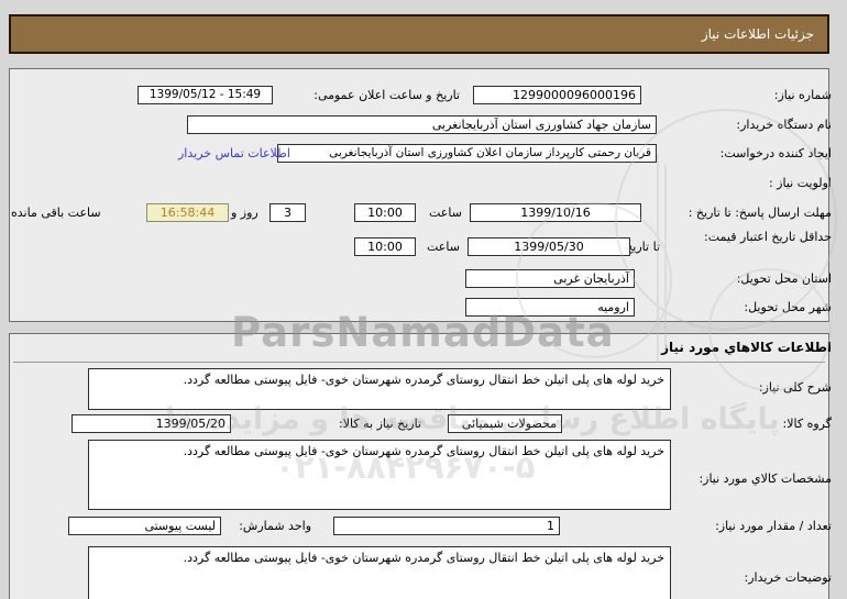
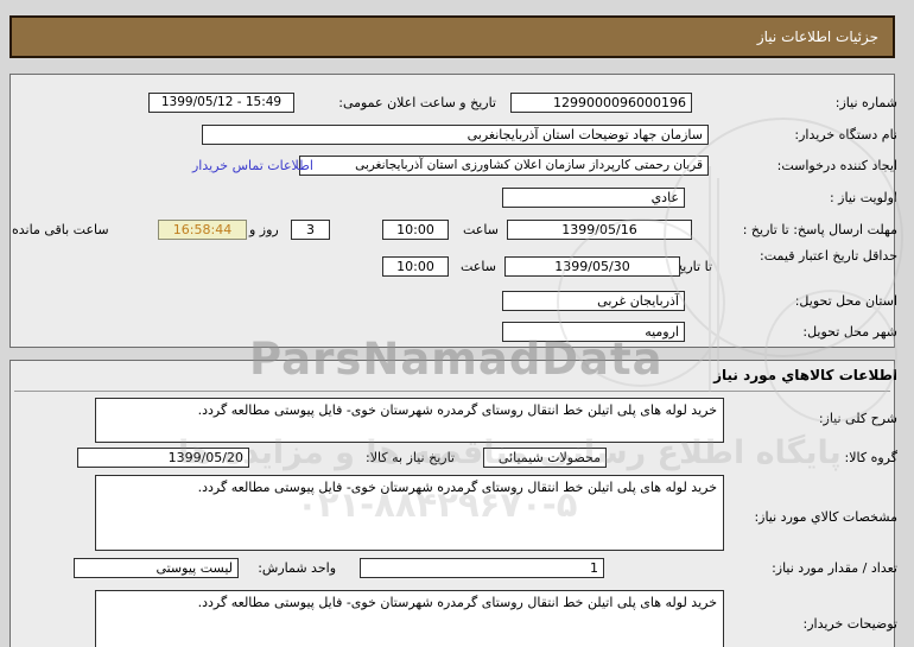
  جزئیات اطلاعات نیاز
  شماره نیاز:
  1299000096000196
  تاریخ و ساعت اعلان عمومی:
  1399/05/12 - 15:49
  نام دستگاه خریدار:
- سازمان جهاد کشاورزی استان آذربایجانغربی
+ سازمان جهاد توضیحات استان آذربایجانغربی
  ایجاد کننده درخواست:
  قربان رحمتی کارپرداز سازمان اعلان کشاورزی استان آذربایجانغربی
  اطلاعات تماس خریدار
  اولویت نیاز :
+ عادي
  مهلت ارسال پاسخ: تا تاریخ :
- 1399/10/16
+ 1399/05/16
  ساعت
  10:00
  3
  روز و
  16:58:44
  ساعت باقی مانده
  حداقل تاریخ اعتبار قیمت:
  تا تاری
  1399/05/30
  ساعت
  10:00
  استان محل تحویل:
  آذربایجان غربی
  شهر محل تحویل:
  ارومیه
  اطلاعات کالاهاي مورد نیاز
  شرح کلی نیاز:
  خرید لوله های پلی اتیلن خط انتقال روستای گرمدره شهرستان خوی- فایل پیوستی مطالعه گردد.
  گروه کالا:
  محصولات شیمیائی
  تاریخ نیاز به کالا:
  1399/05/20
  مشخصات کالاي مورد نیاز:
  خرید لوله های پلی اتیلن خط انتقال روستای گرمدره شهرستان خوی- فایل پیوستی مطالعه گردد.
  تعداد / مقدار مورد نیاز:
  1
  واحد شمارش:
  لیست پیوستی
  توضیحات خریدار:
  خرید لوله های پلی اتیلن خط انتقال روستای گرمدره شهرستان خوی- فایل پیوستی مطالعه گردد.
  ParsNamadData
  طلاع رسانی مناقصه ها و مزایده ها
  ۰۲۱-۸۸۴۲۹۶۷۰-۵
